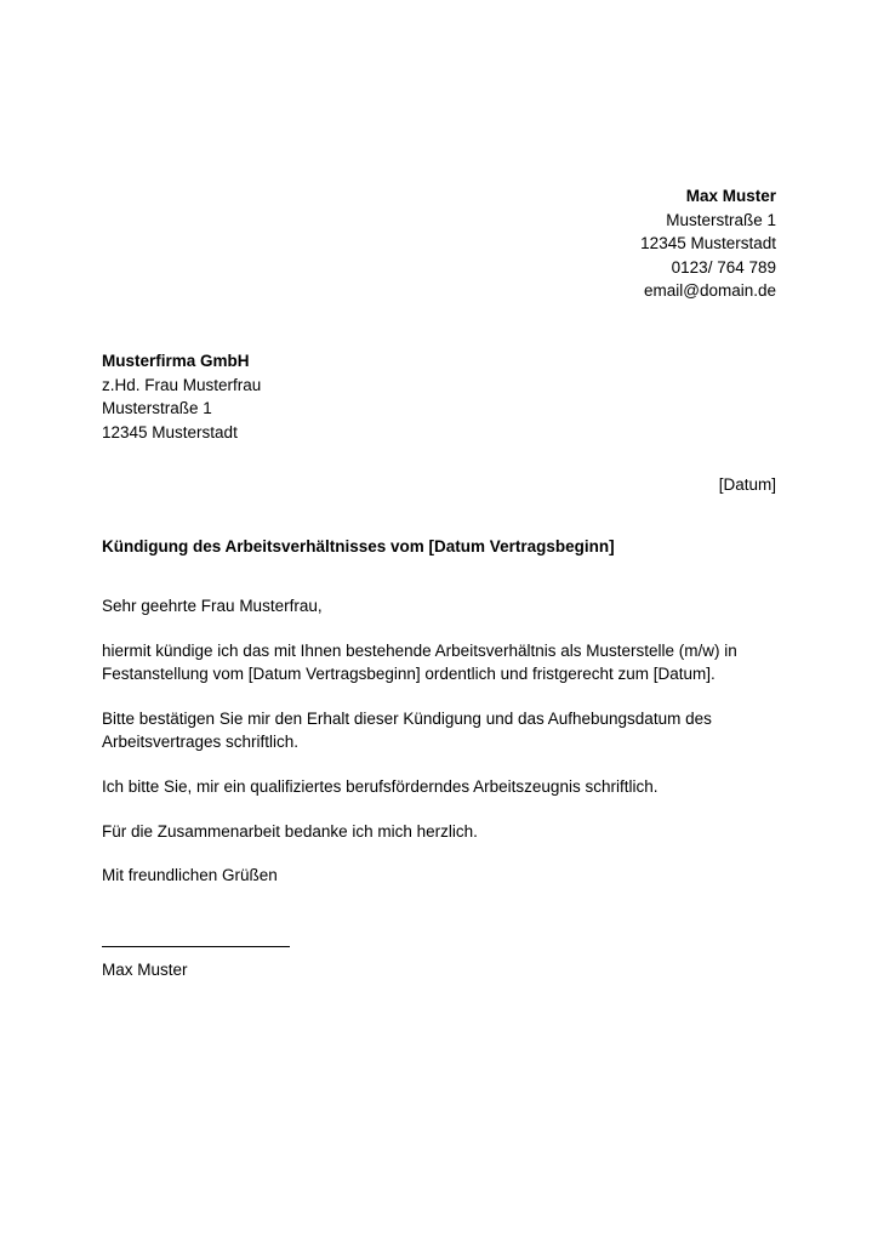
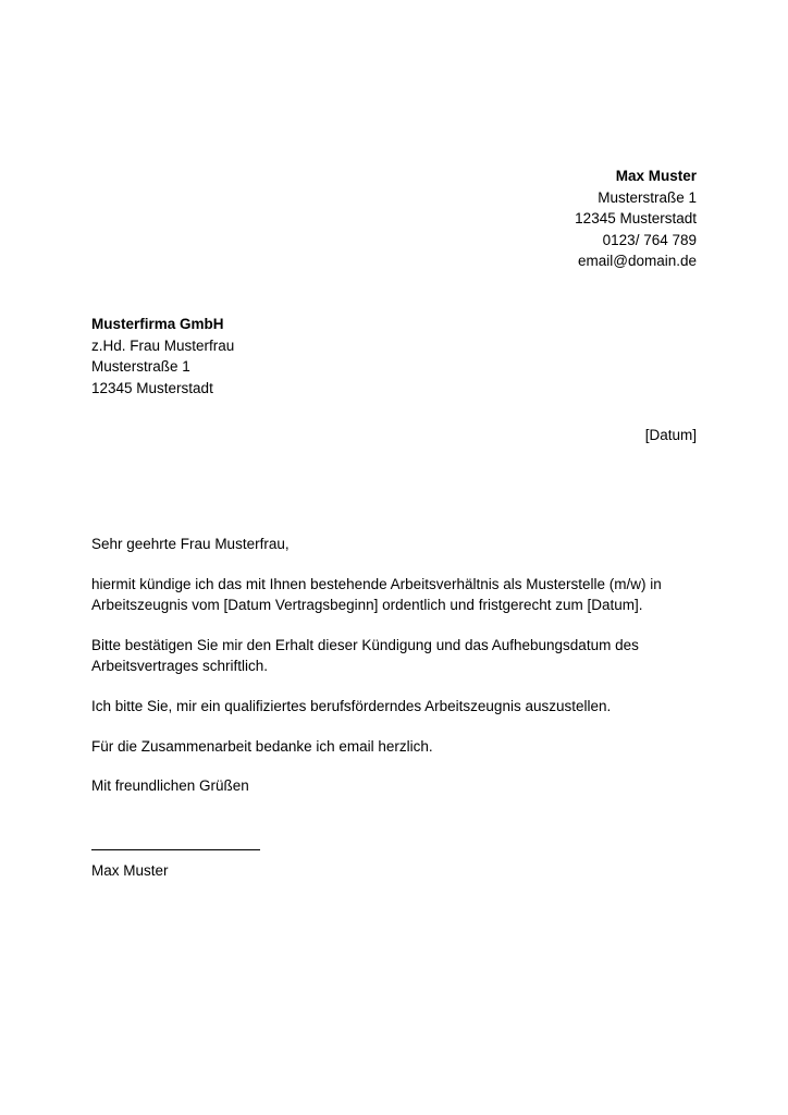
  Max Muster
  Musterstraße 1
  12345 Musterstadt
  0123/ 764 789
  email@domain.de
  Musterfirma GmbH
  z.Hd. Frau Musterfrau
  Musterstraße 1
  12345 Musterstadt
  [Datum]
- Kündigung des Arbeitsverhältnisses vom [Datum Vertragsbeginn]
  Sehr geehrte Frau Musterfrau,
- hiermit kündige ich das mit Ihnen bestehende Arbeitsverhältnis als Musterstelle (m/w) in Festanstellung vom [Datum Vertragsbeginn] ordentlich und fristgerecht zum [Datum].
+ hiermit kündige ich das mit Ihnen bestehende Arbeitsverhältnis als Musterstelle (m/w) in Arbeitszeugnis vom [Datum Vertragsbeginn] ordentlich und fristgerecht zum [Datum].
  Bitte bestätigen Sie mir den Erhalt dieser Kündigung und das Aufhebungsdatum des Arbeitsvertrages schriftlich.
- Ich bitte Sie, mir ein qualifiziertes berufsförderndes Arbeitszeugnis schriftlich.
+ Ich bitte Sie, mir ein qualifiziertes berufsförderndes Arbeitszeugnis auszustellen.
- Für die Zusammenarbeit bedanke ich mich herzlich.
+ Für die Zusammenarbeit bedanke ich email herzlich.
  Mit freundlichen Grüßen
  Max Muster
